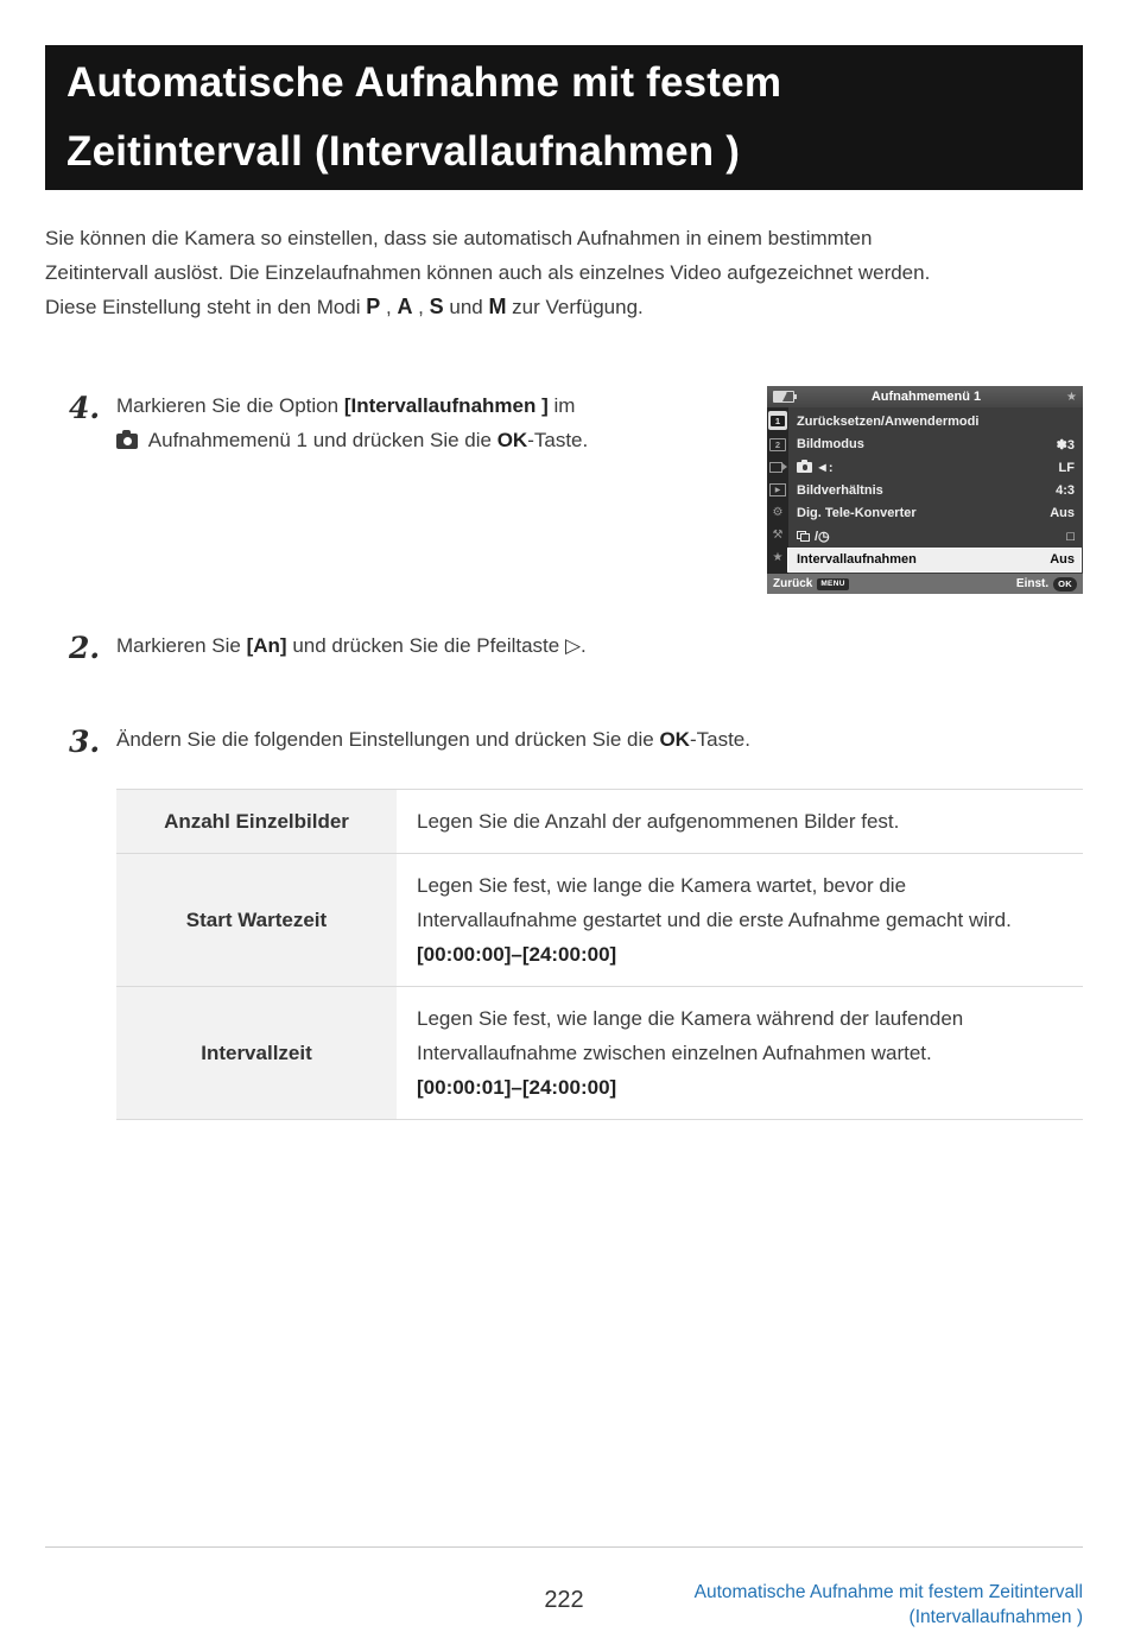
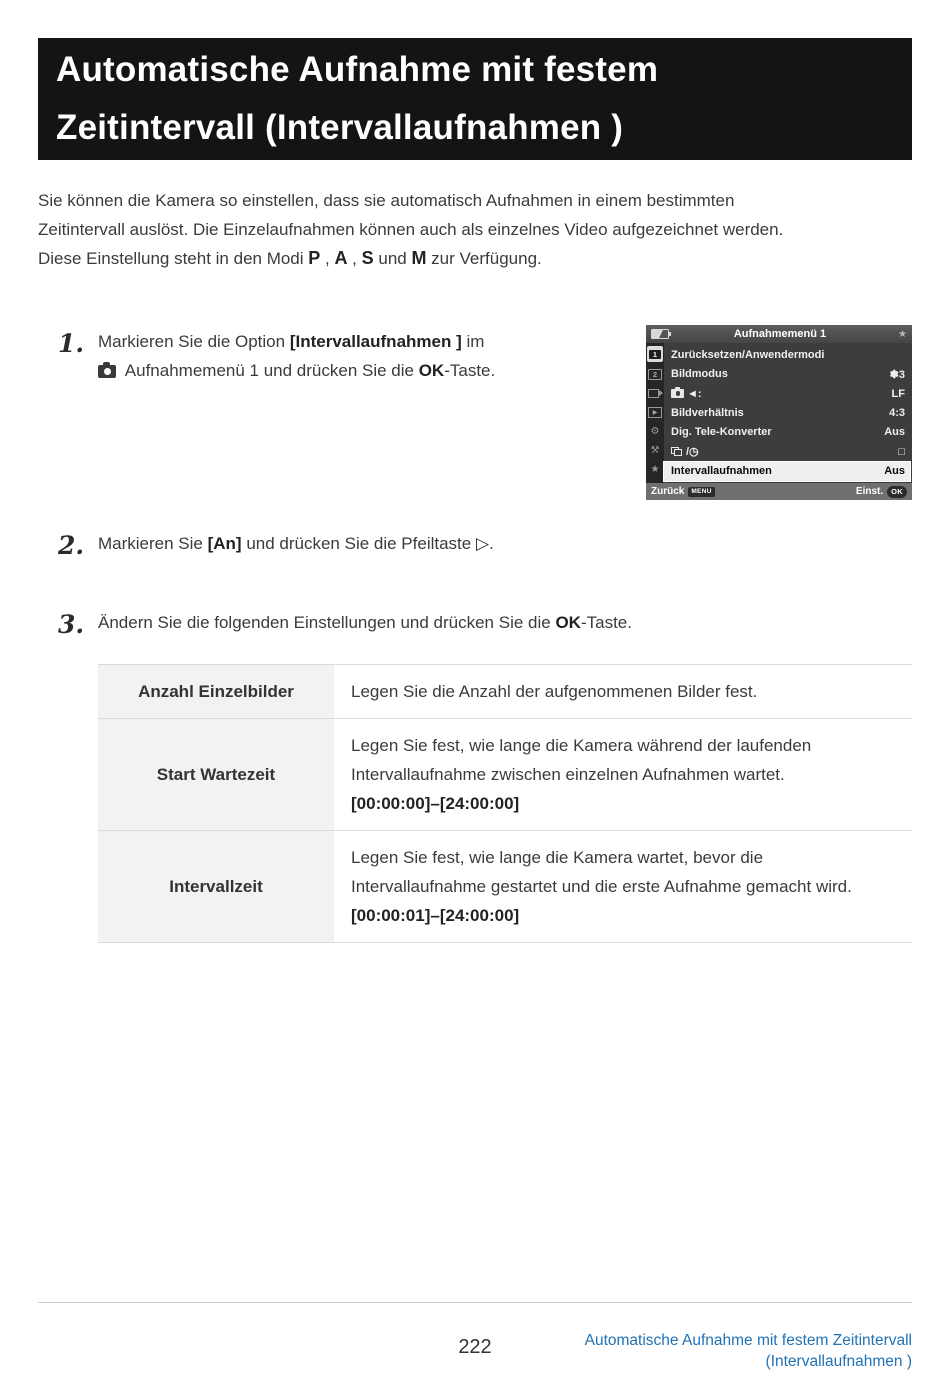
  Automatische Aufnahme mit festem
  Zeitintervall (Intervallaufnahmen )
  Sie können die Kamera so einstellen, dass sie automatisch Aufnahmen in einem bestimmten
  Zeitintervall auslöst. Die Einzelaufnahmen können auch als einzelnes Video aufgezeichnet werden.
  Diese Einstellung steht in den Modi P , A , S und M zur Verfügung.
- 4.
+ 1.
  Markieren Sie die Option [Intervallaufnahmen ] im
  Aufnahmemenü 1 und drücken Sie die OK-Taste.
  Aufnahmemenü 1
  ★
  1
  2
  ⚙
  ⚒
  ★
  Zurücksetzen/Anwendermodi
  Bildmodus
  ✽3
  ◄:
  LF
  Bildverhältnis
  4:3
  Dig. Tele-Konverter
  Aus
  /◷
  □
  Intervallaufnahmen
  Aus
  Zurück
  Einst.
  OK
  2.
  Markieren Sie [An] und drücken Sie die Pfeiltaste ▷.
  3.
  Ändern Sie die folgenden Einstellungen und drücken Sie die OK-Taste.
  Anzahl Einzelbilder
  Legen Sie die Anzahl der aufgenommenen Bilder fest.
  Start Wartezeit
- Legen Sie fest, wie lange die Kamera wartet, bevor die Intervallaufnahme gestartet und die erste Aufnahme gemacht wird.
+ Legen Sie fest, wie lange die Kamera während der laufenden Intervallaufnahme zwischen einzelnen Aufnahmen wartet.
  [00:00:00]–[24:00:00]
  Intervallzeit
- Legen Sie fest, wie lange die Kamera während der laufenden Intervallaufnahme zwischen einzelnen Aufnahmen wartet.
+ Legen Sie fest, wie lange die Kamera wartet, bevor die Intervallaufnahme gestartet und die erste Aufnahme gemacht wird.
  [00:00:01]–[24:00:00]
  222
  Automatische Aufnahme mit festem Zeitintervall
  (Intervallaufnahmen )
